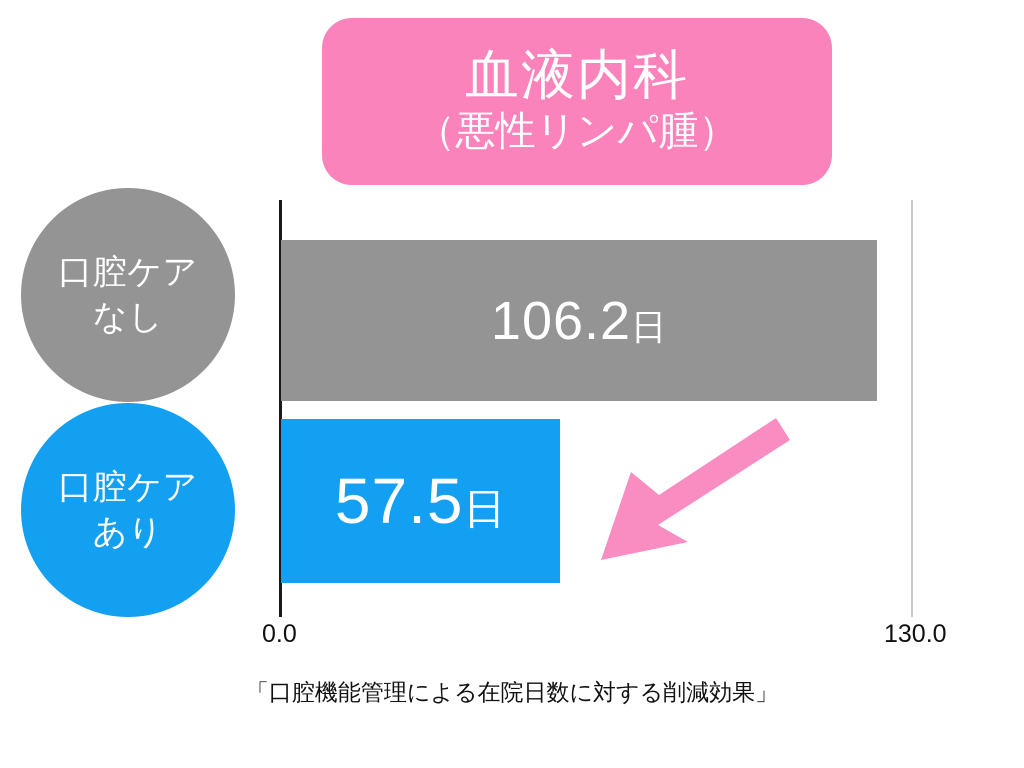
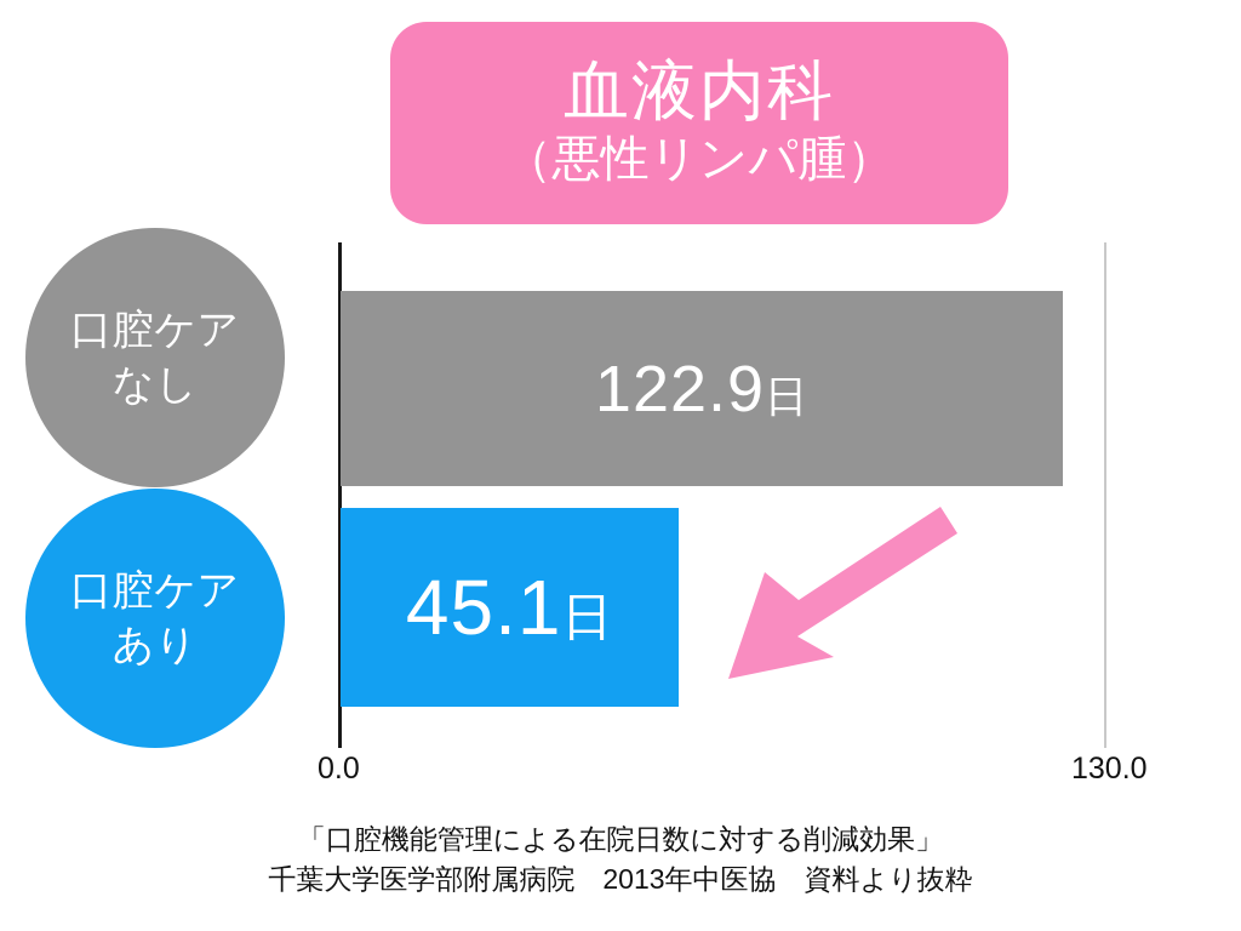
  血液内科
  （悪性リンパ腫）
  口腔ケア
  なし
  口腔ケア
  あり
- 106.2日
+ 122.9日
- 57.5日
+ 45.1日
  0.0
  130.0
  「口腔機能管理による在院日数に対する削減効果」
+ 千葉大学医学部附属病院 2013年中医協 資料より抜粋
